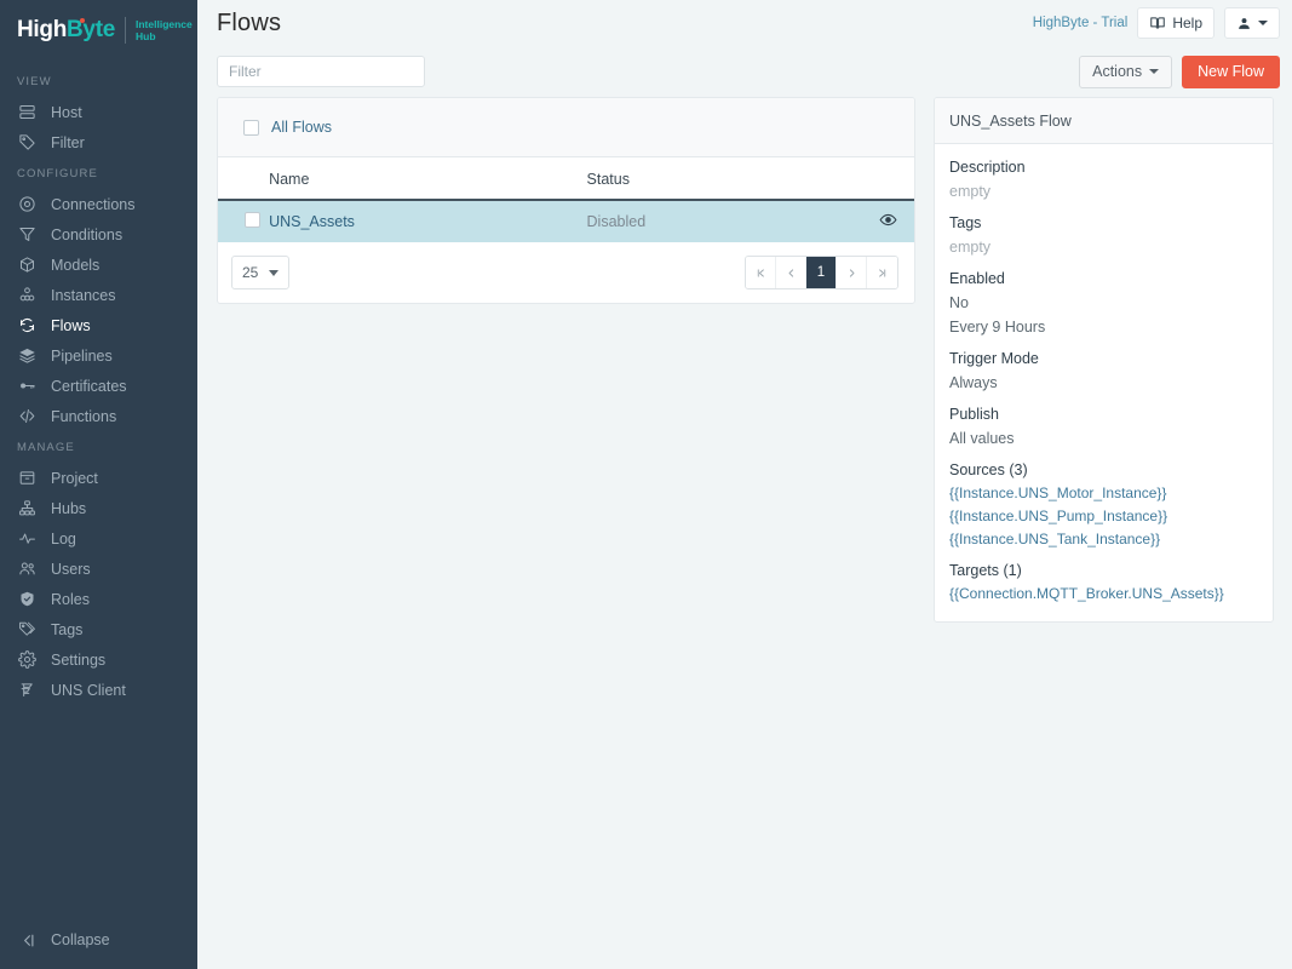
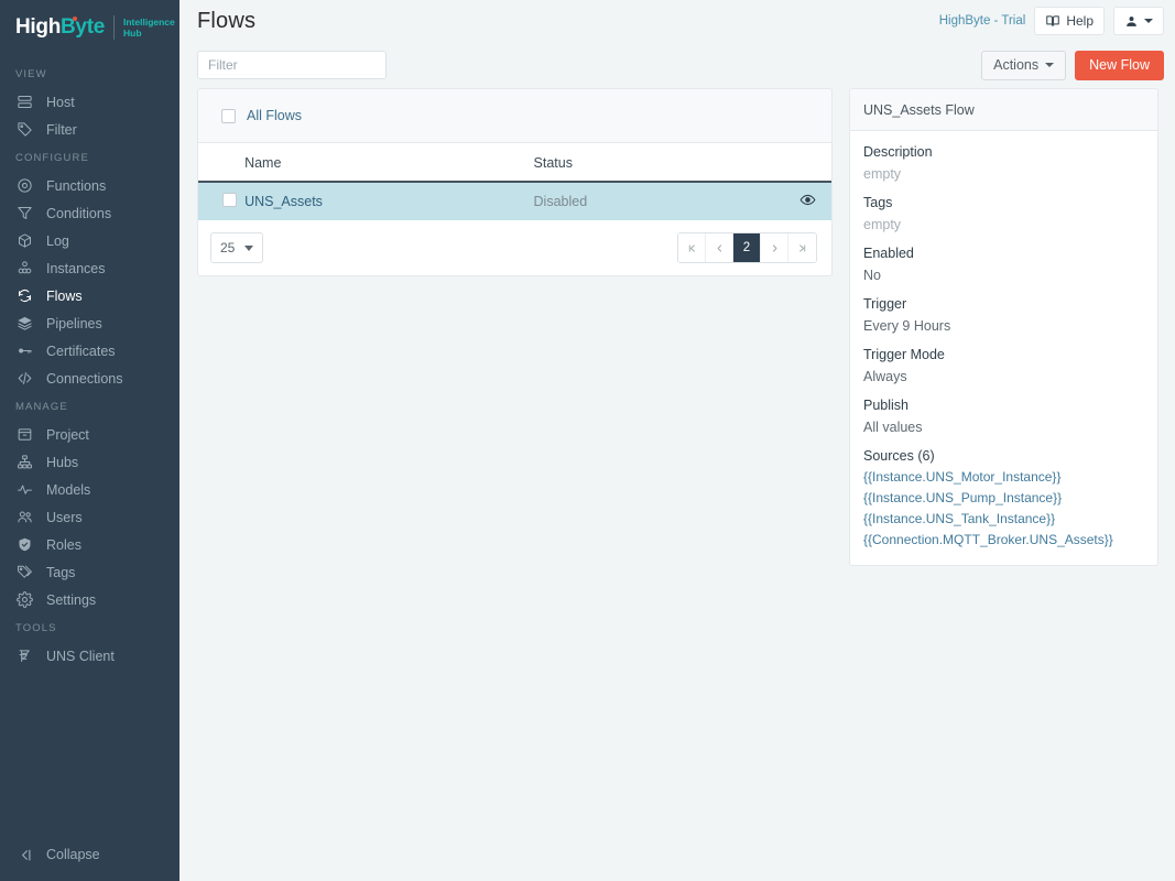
  HighByte
  Intelligence
  Hub
  VIEW
  Host
  Filter
  CONFIGURE
- Connections
+ Functions
  Conditions
- Models
+ Log
  Instances
  Flows
  Pipelines
  Certificates
- Functions
+ Connections
  MANAGE
  Project
  Hubs
- Log
+ Models
  Users
  Roles
  Tags
  Settings
+ TOOLS
  UNS Client
  Collapse
  Flows
  HighByte - Trial
  Help
  Filter
  Actions
  New Flow
  All Flows
  	Name	Status
  	UNS_Assets	Disabled
  25
- 1
+ 2
  UNS_Assets Flow
  Description
  empty
  Tags
  empty
  Enabled
  No
+ Trigger
  Every 9 Hours
  Trigger Mode
  Always
  Publish
  All values
- Sources (3)
+ Sources (6)
  {{Instance.UNS_Motor_Instance}}
  {{Instance.UNS_Pump_Instance}}
  {{Instance.UNS_Tank_Instance}}
- Targets (1)
  {{Connection.MQTT_Broker.UNS_Assets}}
